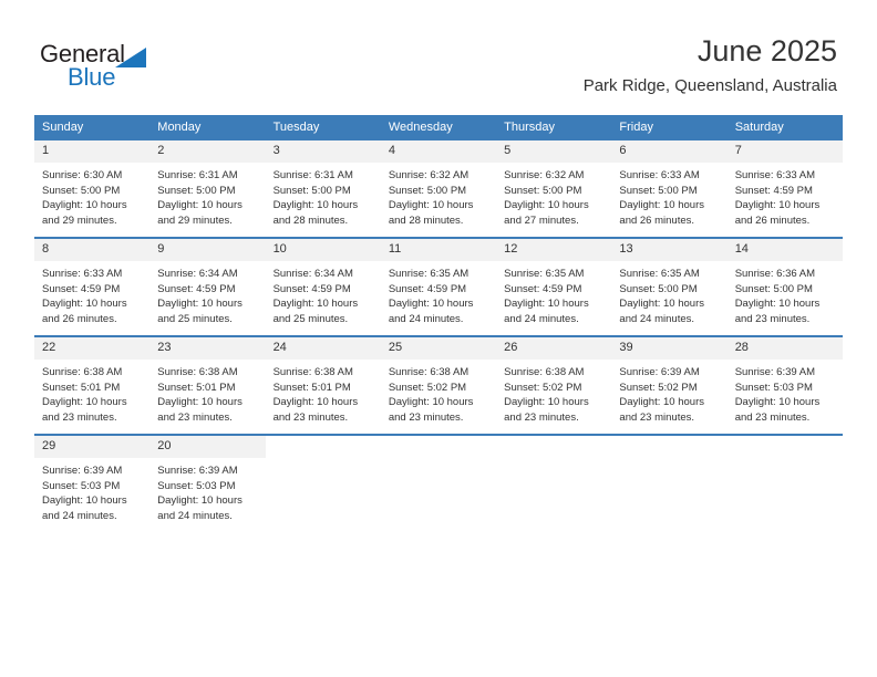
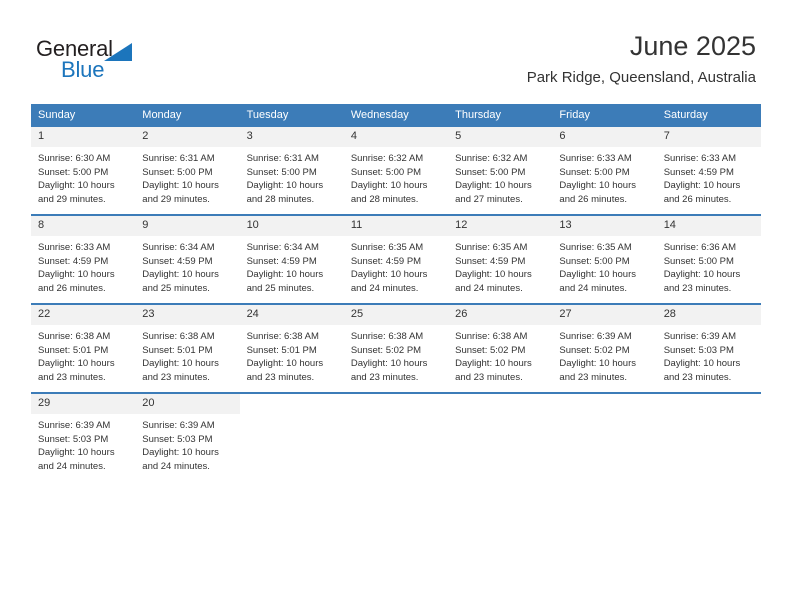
  General
  Blue
  June 2025
  Park Ridge, Queensland, Australia
  Sunday	Monday	Tuesday	Wednesday	Thursday	Friday	Saturday
  1 Sunrise: 6:30 AM Sunset: 5:00 PM Daylight: 10 hours and 29 minutes.	2 Sunrise: 6:31 AM Sunset: 5:00 PM Daylight: 10 hours and 29 minutes.	3 Sunrise: 6:31 AM Sunset: 5:00 PM Daylight: 10 hours and 28 minutes.	4 Sunrise: 6:32 AM Sunset: 5:00 PM Daylight: 10 hours and 28 minutes.	5 Sunrise: 6:32 AM Sunset: 5:00 PM Daylight: 10 hours and 27 minutes.	6 Sunrise: 6:33 AM Sunset: 5:00 PM Daylight: 10 hours and 26 minutes.	7 Sunrise: 6:33 AM Sunset: 4:59 PM Daylight: 10 hours and 26 minutes.
  8 Sunrise: 6:33 AM Sunset: 4:59 PM Daylight: 10 hours and 26 minutes.	9 Sunrise: 6:34 AM Sunset: 4:59 PM Daylight: 10 hours and 25 minutes.	10 Sunrise: 6:34 AM Sunset: 4:59 PM Daylight: 10 hours and 25 minutes.	11 Sunrise: 6:35 AM Sunset: 4:59 PM Daylight: 10 hours and 24 minutes.	12 Sunrise: 6:35 AM Sunset: 4:59 PM Daylight: 10 hours and 24 minutes.	13 Sunrise: 6:35 AM Sunset: 5:00 PM Daylight: 10 hours and 24 minutes.	14 Sunrise: 6:36 AM Sunset: 5:00 PM Daylight: 10 hours and 23 minutes.
- 22 Sunrise: 6:38 AM Sunset: 5:01 PM Daylight: 10 hours and 23 minutes.	23 Sunrise: 6:38 AM Sunset: 5:01 PM Daylight: 10 hours and 23 minutes.	24 Sunrise: 6:38 AM Sunset: 5:01 PM Daylight: 10 hours and 23 minutes.	25 Sunrise: 6:38 AM Sunset: 5:02 PM Daylight: 10 hours and 23 minutes.	26 Sunrise: 6:38 AM Sunset: 5:02 PM Daylight: 10 hours and 23 minutes.	39 Sunrise: 6:39 AM Sunset: 5:02 PM Daylight: 10 hours and 23 minutes.	28 Sunrise: 6:39 AM Sunset: 5:03 PM Daylight: 10 hours and 23 minutes.
+ 22 Sunrise: 6:38 AM Sunset: 5:01 PM Daylight: 10 hours and 23 minutes.	23 Sunrise: 6:38 AM Sunset: 5:01 PM Daylight: 10 hours and 23 minutes.	24 Sunrise: 6:38 AM Sunset: 5:01 PM Daylight: 10 hours and 23 minutes.	25 Sunrise: 6:38 AM Sunset: 5:02 PM Daylight: 10 hours and 23 minutes.	26 Sunrise: 6:38 AM Sunset: 5:02 PM Daylight: 10 hours and 23 minutes.	27 Sunrise: 6:39 AM Sunset: 5:02 PM Daylight: 10 hours and 23 minutes.	28 Sunrise: 6:39 AM Sunset: 5:03 PM Daylight: 10 hours and 23 minutes.
  29 Sunrise: 6:39 AM Sunset: 5:03 PM Daylight: 10 hours and 24 minutes.	20 Sunrise: 6:39 AM Sunset: 5:03 PM Daylight: 10 hours and 24 minutes.
